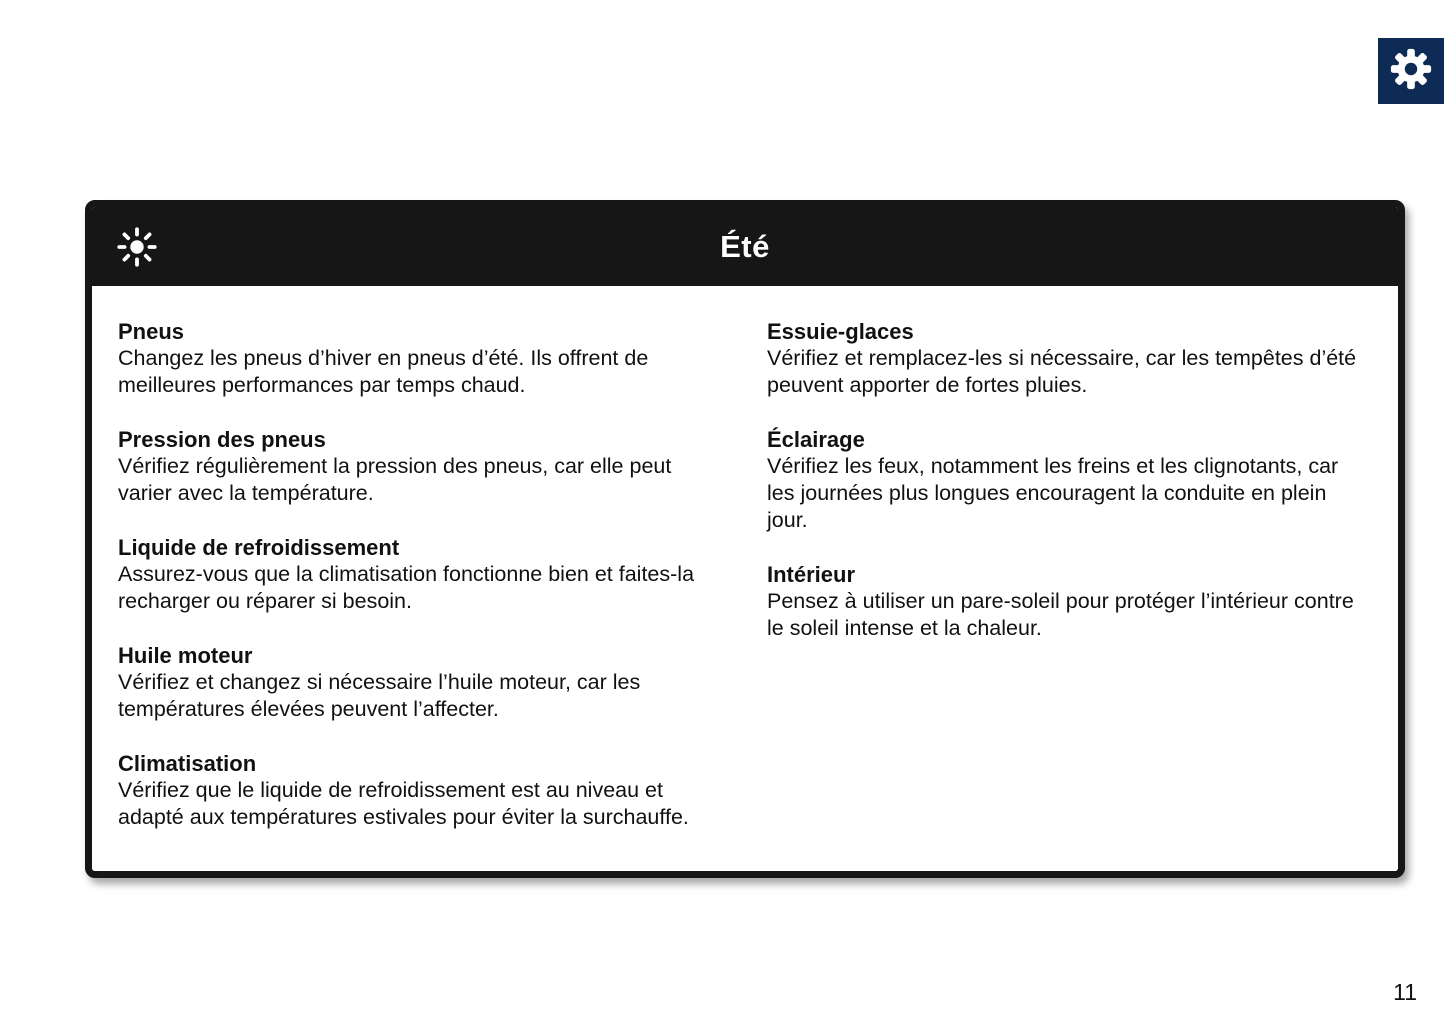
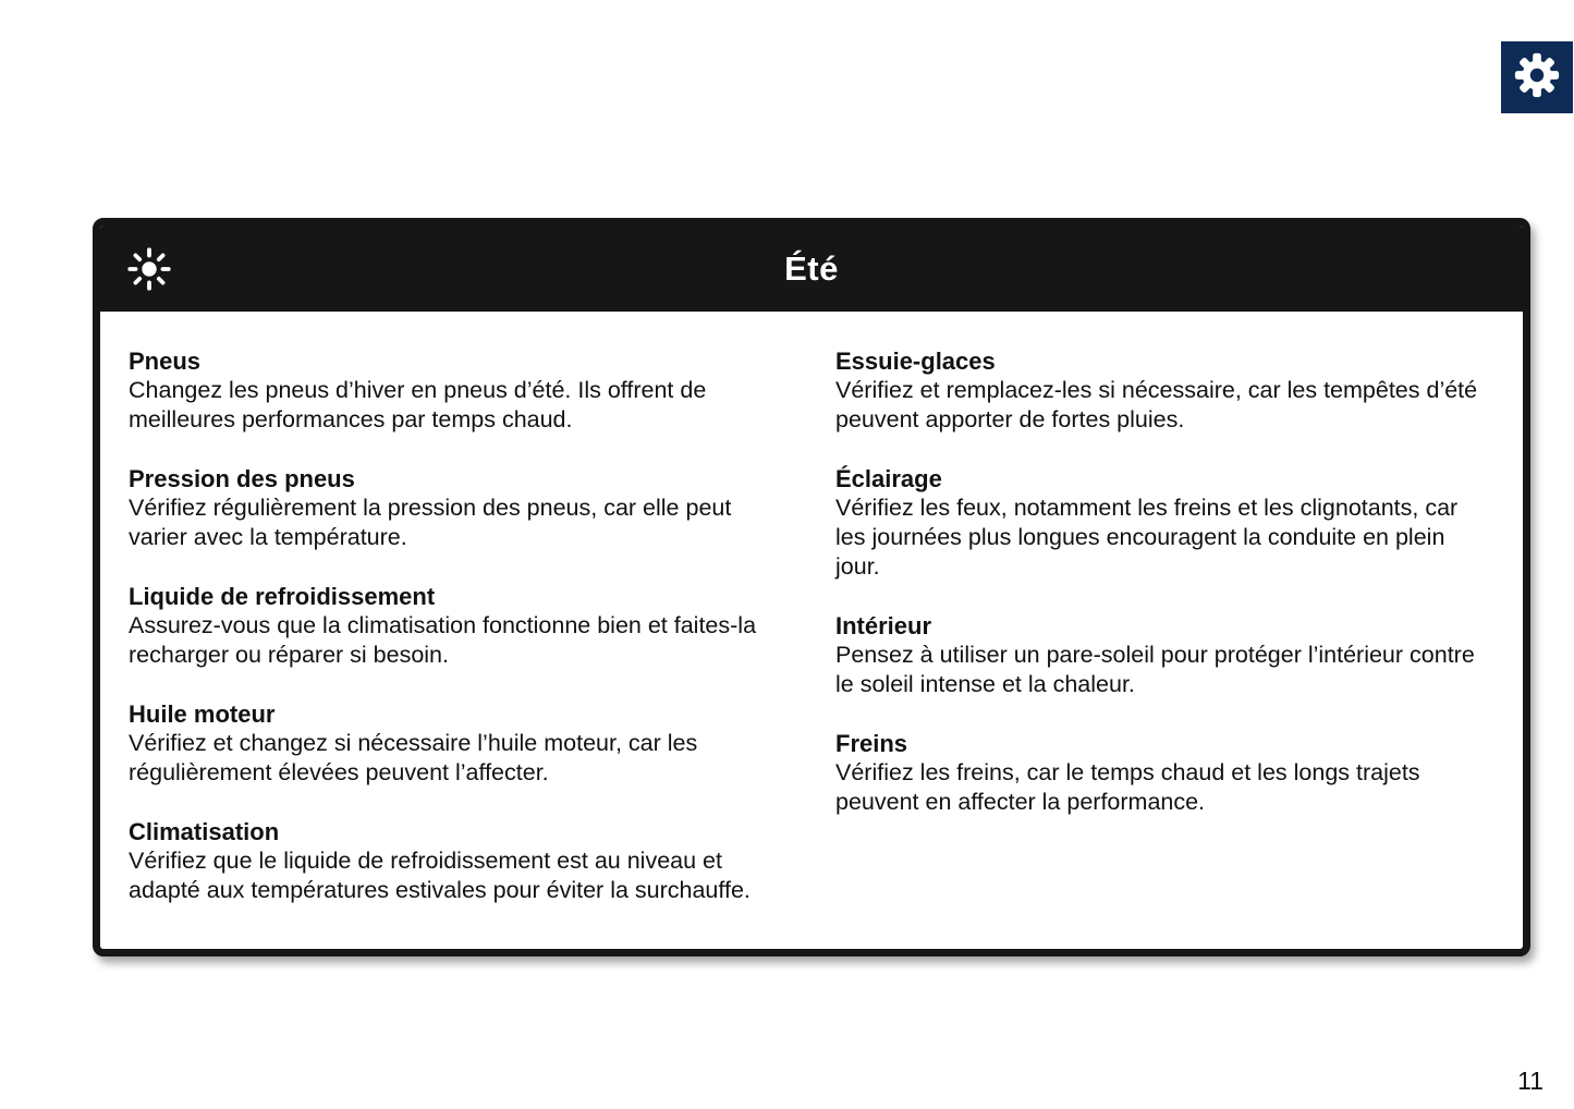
  Été
  Pneus
  Changez les pneus d’hiver en pneus d’été. Ils offrent de meilleures performances par temps chaud.
  Pression des pneus
  Vérifiez régulièrement la pression des pneus, car elle peut varier avec la température.
  Liquide de refroidissement
  Assurez-vous que la climatisation fonctionne bien et faites-la recharger ou réparer si besoin.
  Huile moteur
- Vérifiez et changez si nécessaire l’huile moteur, car les températures élevées peuvent l’affecter.
+ Vérifiez et changez si nécessaire l’huile moteur, car les régulièrement élevées peuvent l’affecter.
  Climatisation
  Vérifiez que le liquide de refroidissement est au niveau et adapté aux températures estivales pour éviter la surchauffe.
  Essuie-glaces
  Vérifiez et remplacez-les si nécessaire, car les tempêtes d’été peuvent apporter de fortes pluies.
  Éclairage
  Vérifiez les feux, notamment les freins et les clignotants, car les journées plus longues encouragent la conduite en plein jour.
  Intérieur
  Pensez à utiliser un pare-soleil pour protéger l’intérieur contre le soleil intense et la chaleur.
+ Freins
+ Vérifiez les freins, car le temps chaud et les longs trajets peuvent en affecter la performance.
  11
